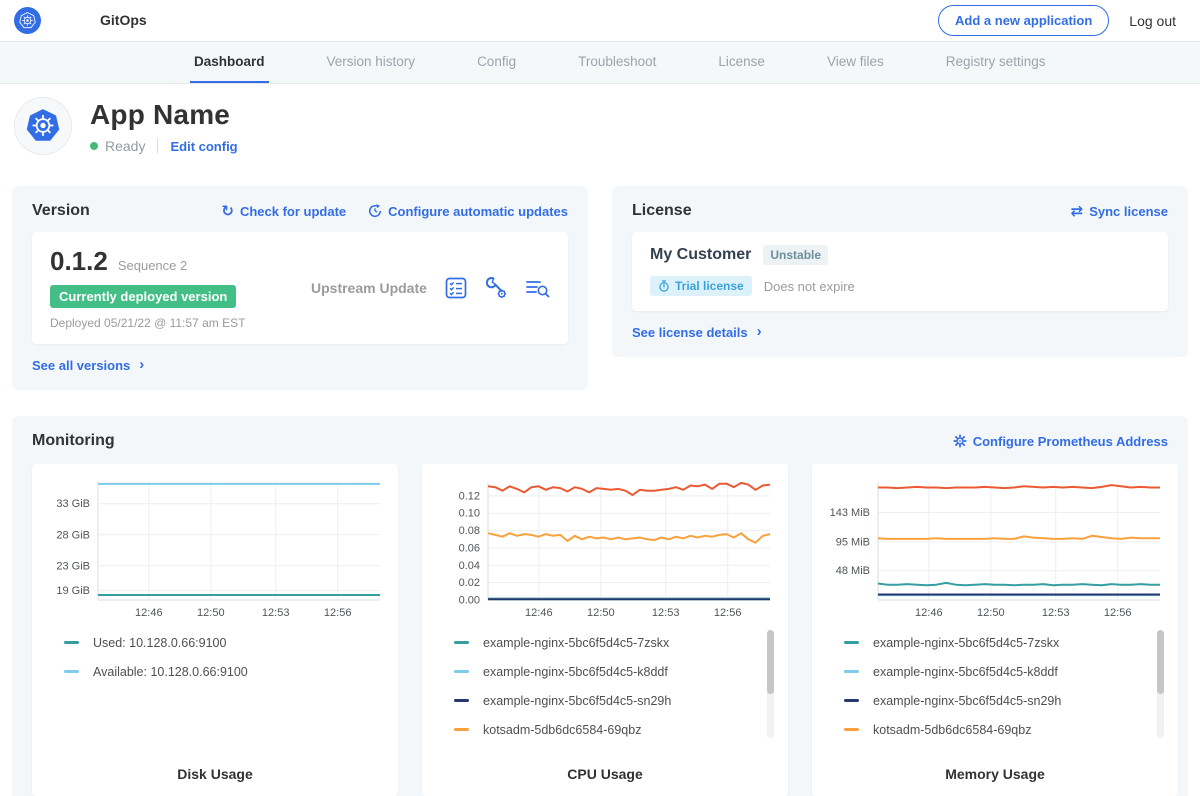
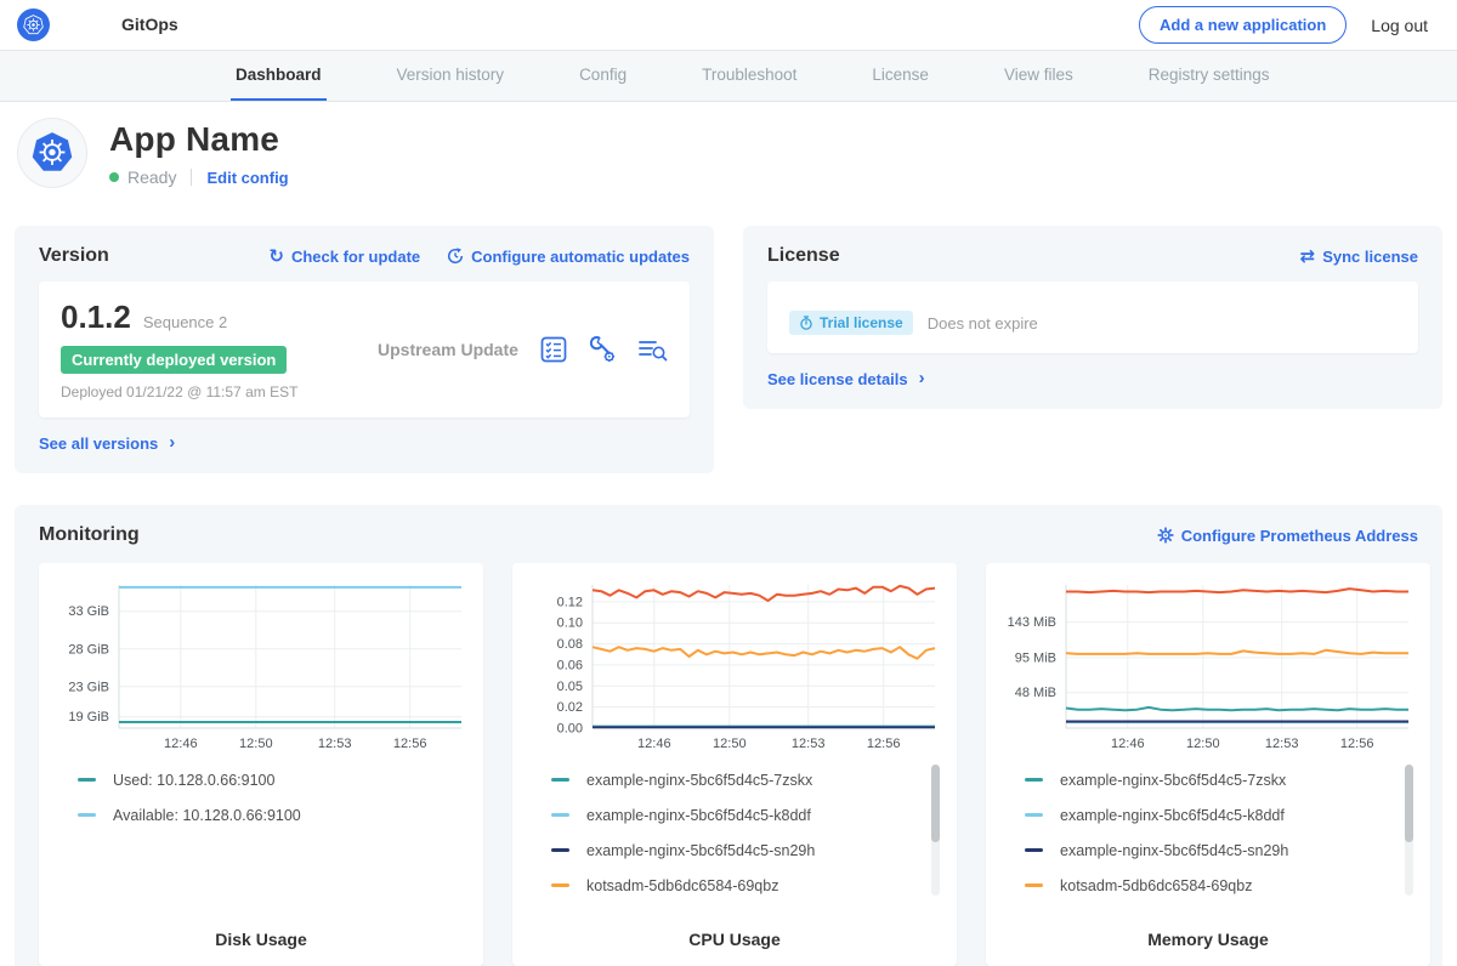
  GitOps
  Add a new application
  Log out
  Dashboard
  Version history
  Config
  Troubleshoot
  License
  View files
  Registry settings
  App Name
  Ready
  Edit config
  Version
  ↻
  Check for update
  Configure automatic updates
  0.1.2
  Sequence 2
  Currently deployed version
- Deployed 05/21/22 @ 11:57 am EST
+ Deployed 01/21/22 @ 11:57 am EST
  Upstream Update
  See all versions
  ›
  License
  ⇄
  Sync license
- My Customer
- Unstable
  Trial license
  Does not expire
  See license details
  ›
  Monitoring
  Configure Prometheus Address
  12:46
  12:50
  12:53
  12:56
  19 GiB
  23 GiB
  28 GiB
  33 GiB
  Used: 10.128.0.66:9100
  Available: 10.128.0.66:9100
  Disk Usage
  12:46
  12:50
  12:53
  12:56
  0.00
  0.02
- 0.04
+ 0.05
  0.06
  0.08
  0.10
  0.12
  example-nginx-5bc6f5d4c5-7zskx
  example-nginx-5bc6f5d4c5-k8ddf
  example-nginx-5bc6f5d4c5-sn29h
  kotsadm-5db6dc6584-69qbz
  CPU Usage
  12:46
  12:50
  12:53
  12:56
  48 MiB
  95 MiB
  143 MiB
  example-nginx-5bc6f5d4c5-7zskx
  example-nginx-5bc6f5d4c5-k8ddf
  example-nginx-5bc6f5d4c5-sn29h
  kotsadm-5db6dc6584-69qbz
  Memory Usage
